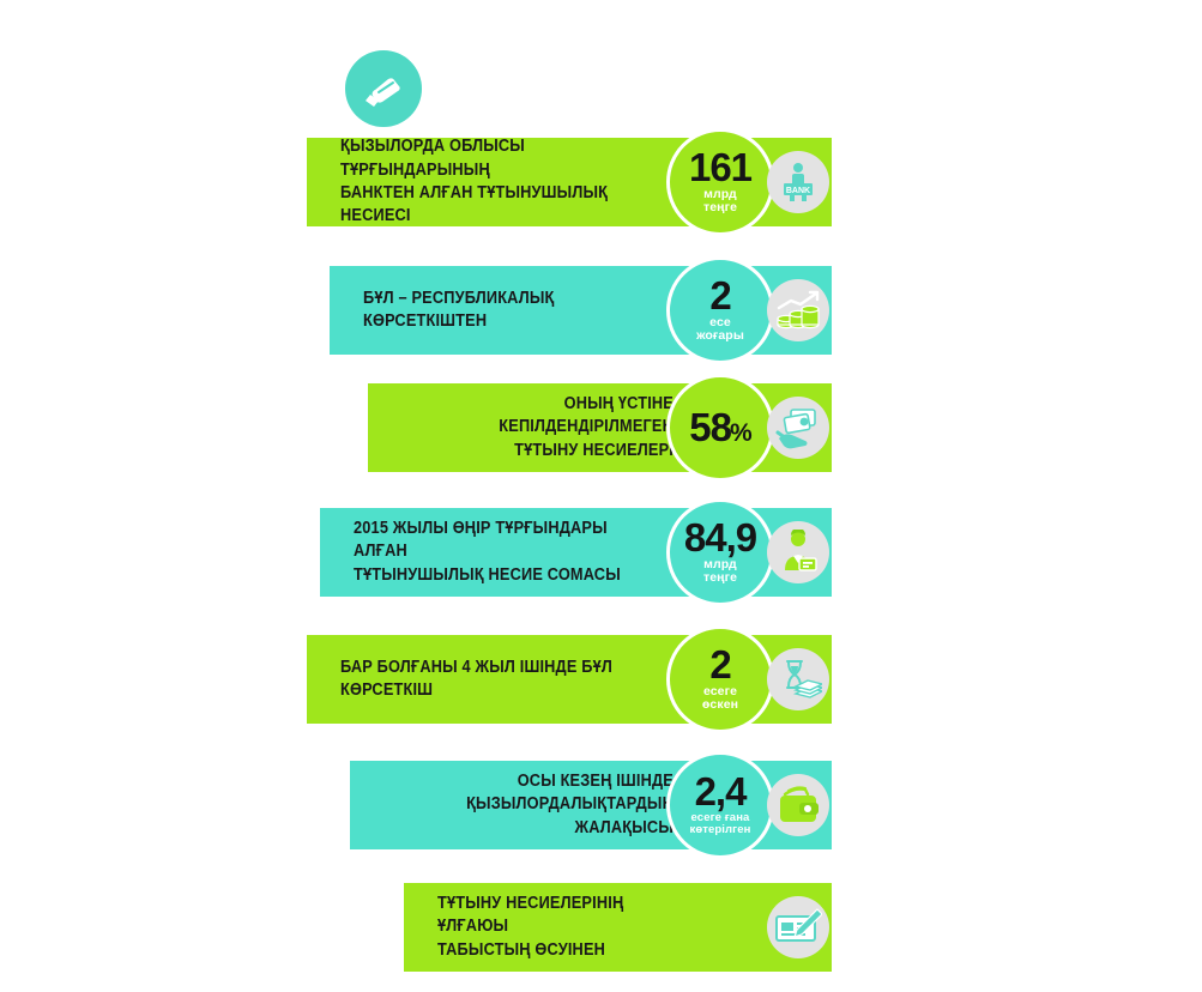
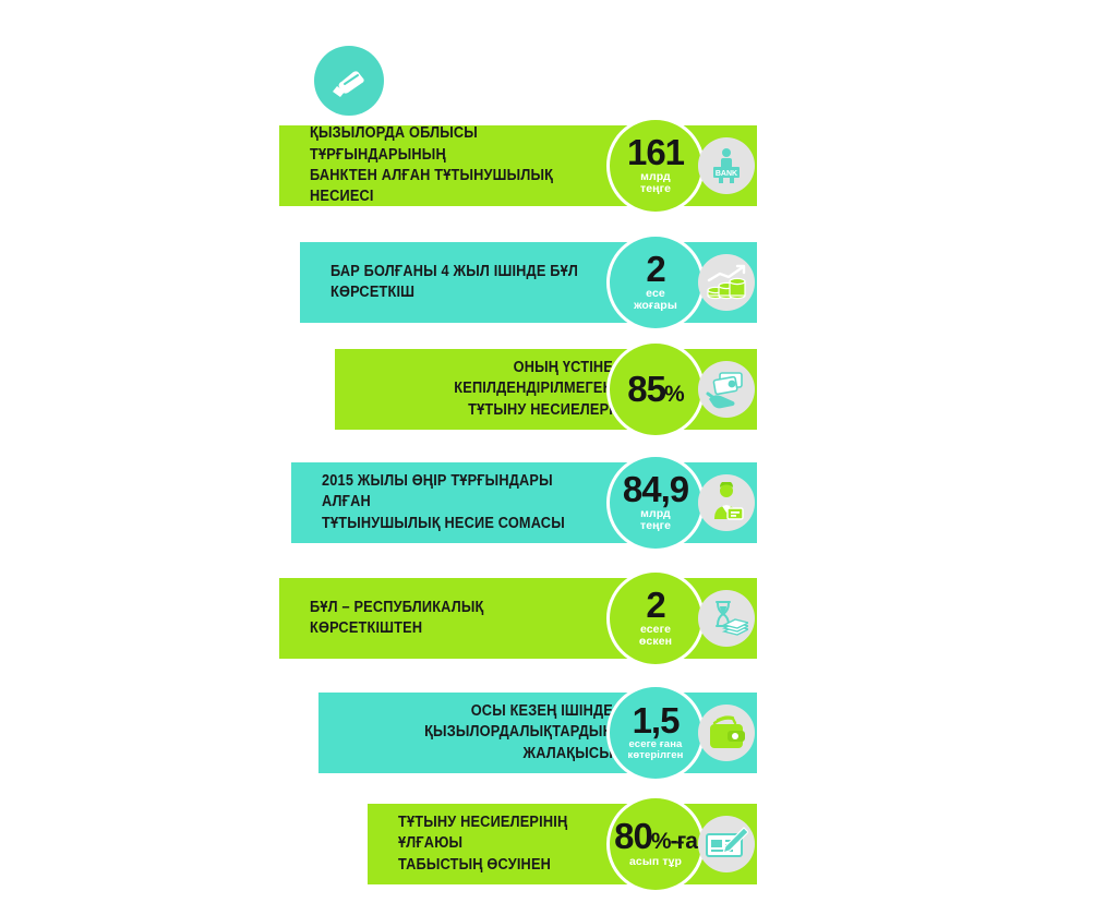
  ҚЫЗЫЛОРДА ОБЛЫСЫ ТҰРҒЫНДАРЫНЫҢ
  БАНКТЕН АЛҒАН ТҰТЫНУШЫЛЫҚ НЕСИЕСІ
  161
  млрд
  теңге
- БҰЛ – РЕСПУБЛИКАЛЫҚ КӨРСЕТКІШТЕН
+ БАР БОЛҒАНЫ 4 ЖЫЛ ІШІНДЕ БҰЛ КӨРСЕТКІШ
  2
  есе
  жоғары
  ОНЫҢ ҮСТІНЕ КЕПІЛДЕНДІРІЛМЕГЕ
  ТҰТЫНУ НЕСИЕЛЕР
- 58
+ 85
  %
  2015 ЖЫЛЫ ӨҢІР ТҰРҒЫНДАРЫ АЛҒАН
  ТҰТЫНУШЫЛЫҚ НЕСИЕ СОМАСЫ
  84,9
  млрд
  теңге
- БАР БОЛҒАНЫ 4 ЖЫЛ ІШІНДЕ БҰЛ КӨРСЕТКІШ
+ БҰЛ – РЕСПУБЛИКАЛЫҚ КӨРСЕТКІШТЕН
  2
  есеге
  өскен
  ОСЫ КЕЗЕҢ ІШІНДЕ
  ҚЫЗЫЛОРДАЛЫҚТАРДЫ ЖАЛАҚЫСЫ
- 2,4
+ 1,5
  есеге ғана
  көтерілген
  ТҰТЫНУ НЕСИЕЛЕРІНІҢ ҰЛҒАЮЫ
  ТАБЫСТЫҢ ӨСУІНЕН
+ 80
+ %-ға
+ асып тұр
